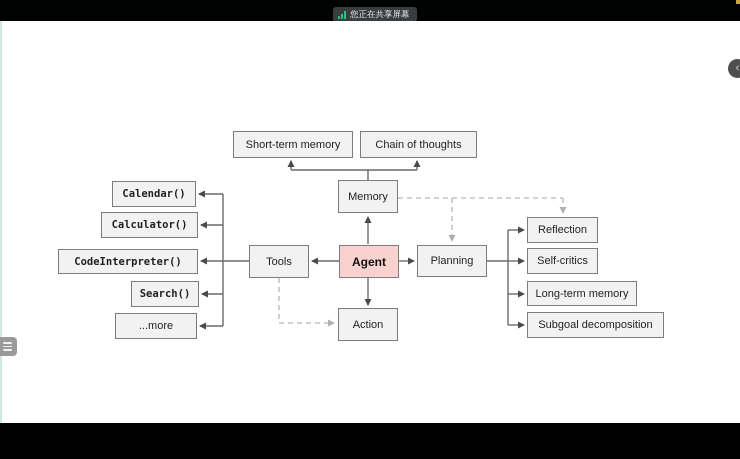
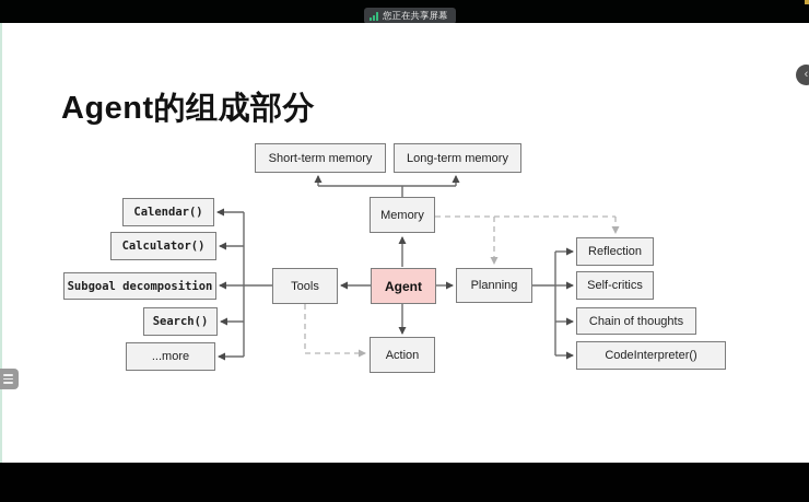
  您正在共享屏幕
+ Agent的组成部分
  Short-term memory
- Chain of thoughts
+ Long-term memory
  Memory
  Calendar()
  Calculator()
- CodeInterpreter()
+ Subgoal decomposition
  Search()
  ...more
  Tools
  Agent
  Planning
  Action
  Reflection
  Self-critics
- Long-term memory
+ Chain of thoughts
- Subgoal decomposition
+ CodeInterpreter()
  ‹
